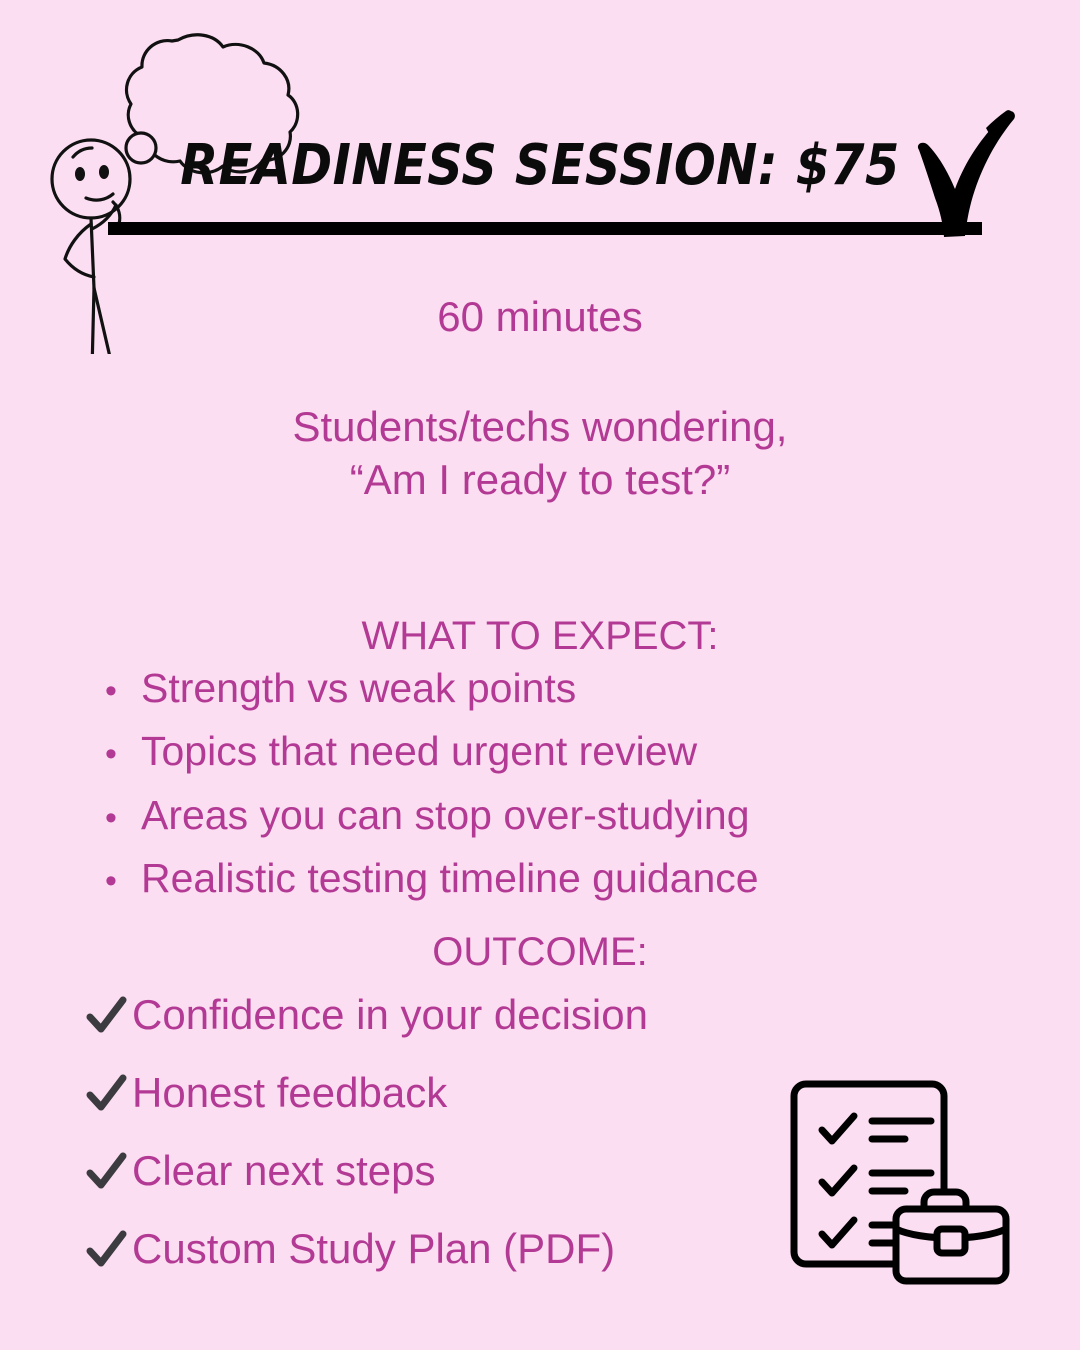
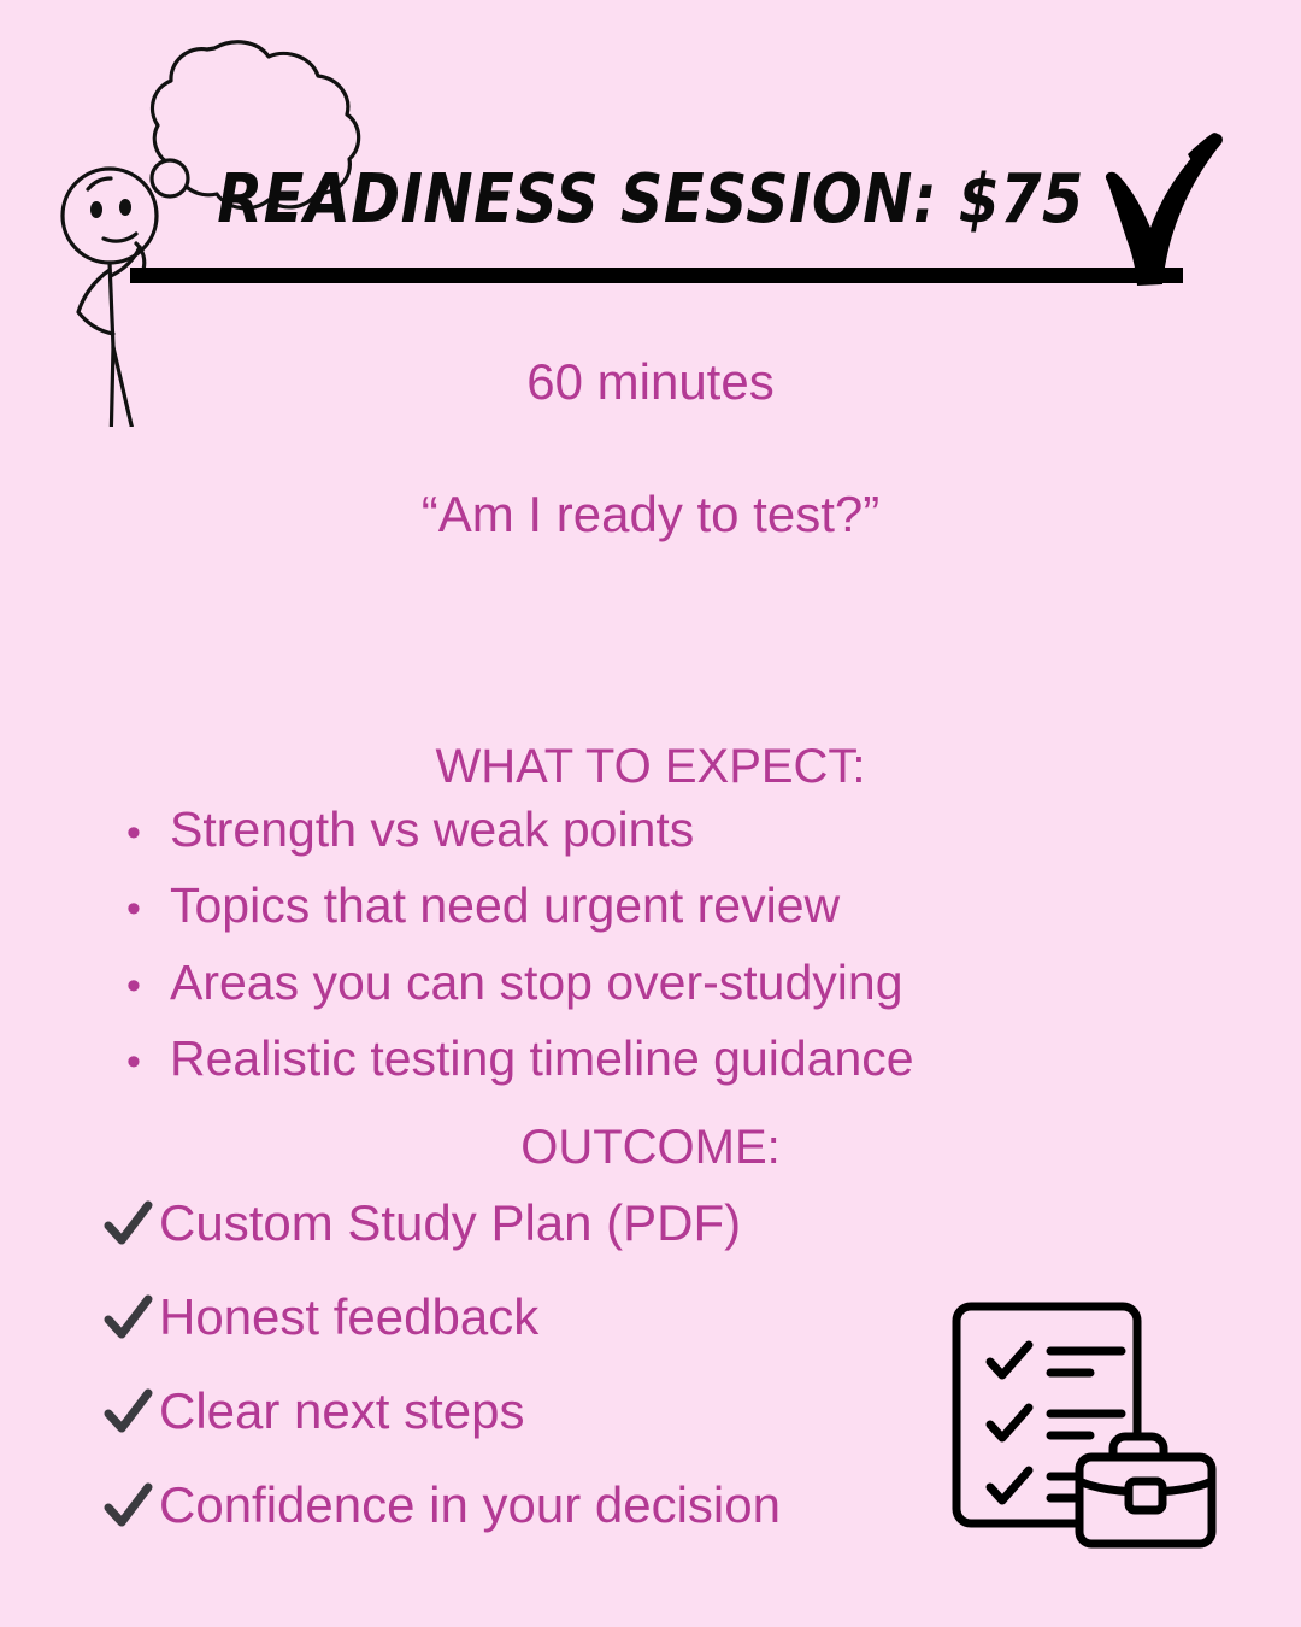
  READINESS SESSION: $75
  60 minutes
- Students/techs wondering,
  “Am I ready to test?”
  WHAT TO EXPECT:
  •
  Strength vs weak points
  •
  Topics that need urgent review
  •
  Areas you can stop over-studying
  •
  Realistic testing timeline guidance
  OUTCOME:
- Confidence in your decision
+ Custom Study Plan (PDF)
  Honest feedback
  Clear next steps
- Custom Study Plan (PDF)
+ Confidence in your decision
